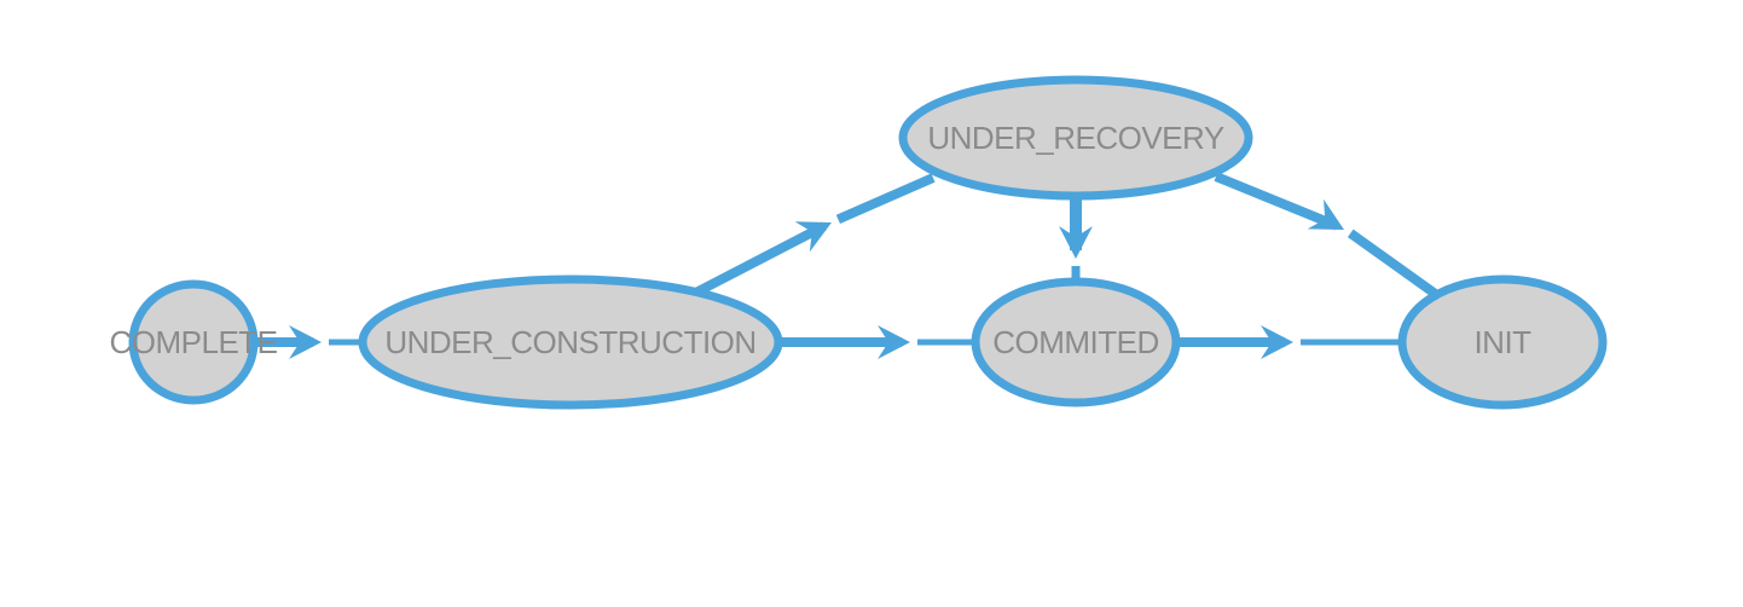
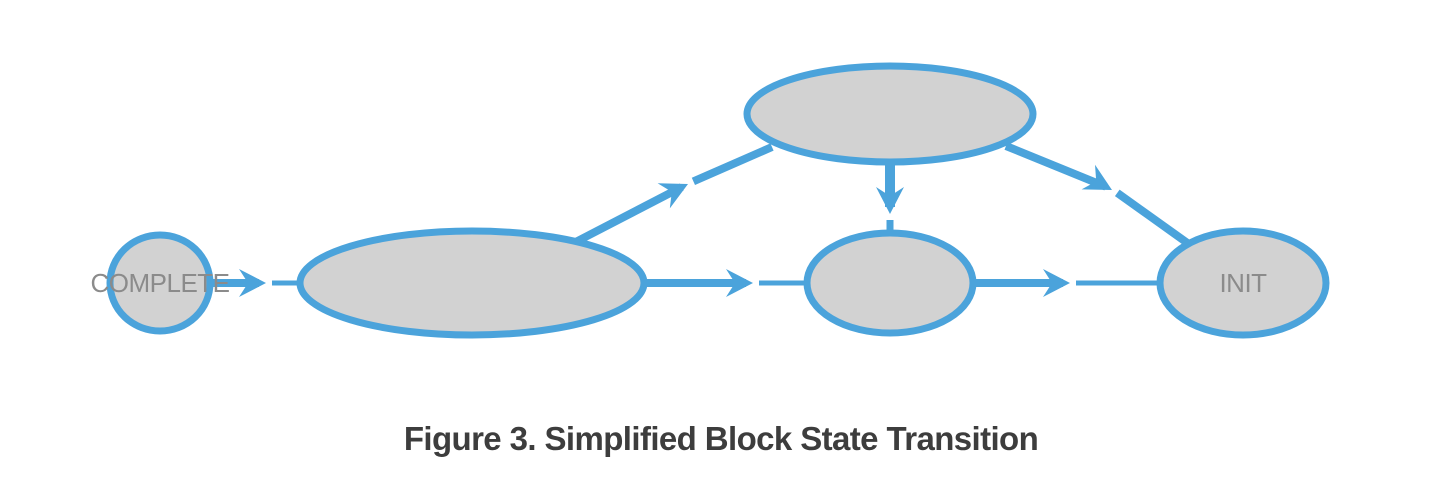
  COMPLETE
- UNDER_CONSTRUCTION
- UNDER_RECOVERY
- COMMITED
  INIT
+ Figure 3. Simplified Block State Transition
